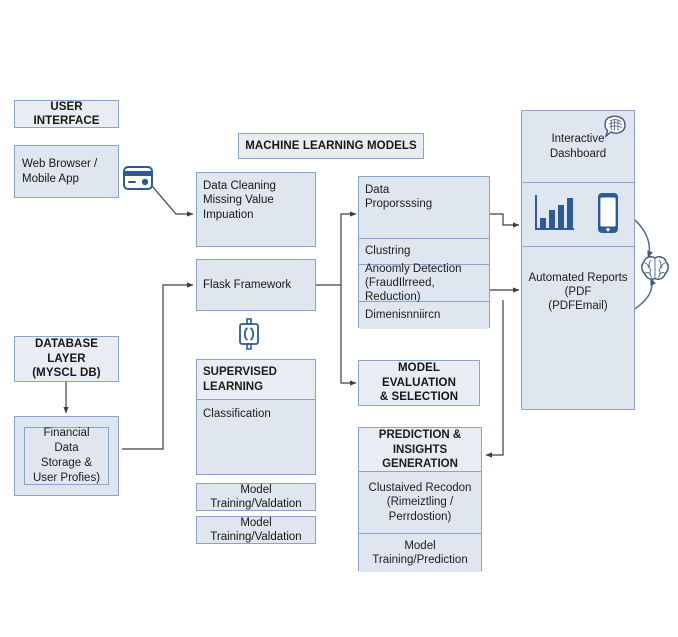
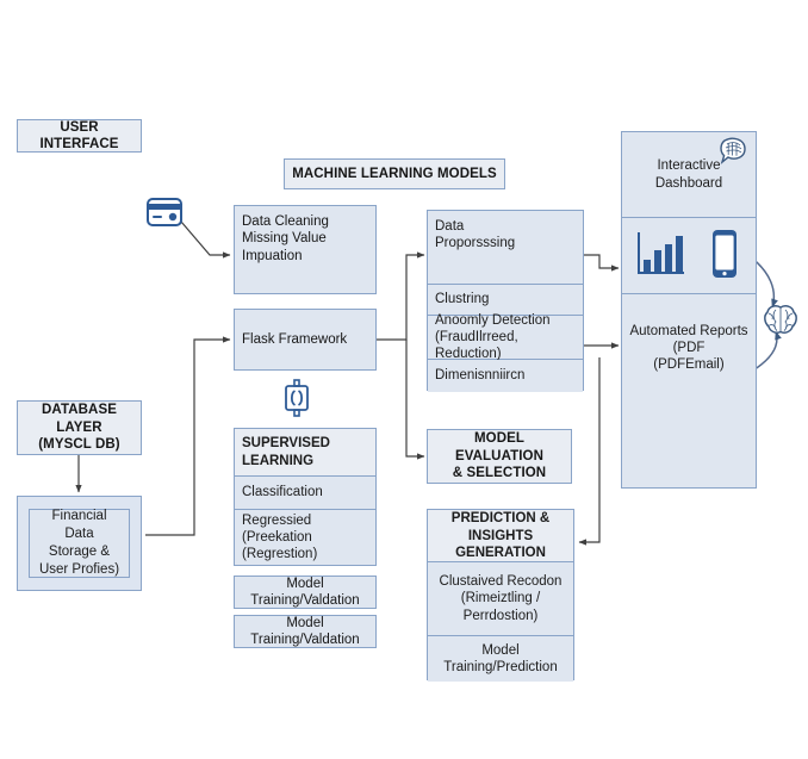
  USER INTERFACE
- Web Browser /
- Mobile App
  DATABASE LAYER
  (MYSCL DB)
  Financial Data
  Storage &
  User Profies)
  MACHINE LEARNING MODELS
  Data Cleaning
  Missing Value Impuation
  Flask Framework
  SUPERVISED
  LEARNING
  Classification
+ Regressied
+ (Preekation (Regrestion)
  Model Training/Valdation
  Model Training/Valdation
  Data
  Proporsssing
  Clustring
  Anoomly Detection
  (FraudIlrreed, Reduction)
  Dimenisnniircn
  MODEL EVALUATION
  & SELECTION
  PREDICTION &
  INSIGHTS GENERATION
  Clustaived Recodon
  (Rimeiztling / Perrdostion)
  Model Training/Prediction
  Interactive
  Dashboard
  Automated Reports
  (PDF
  (PDFEmail)
